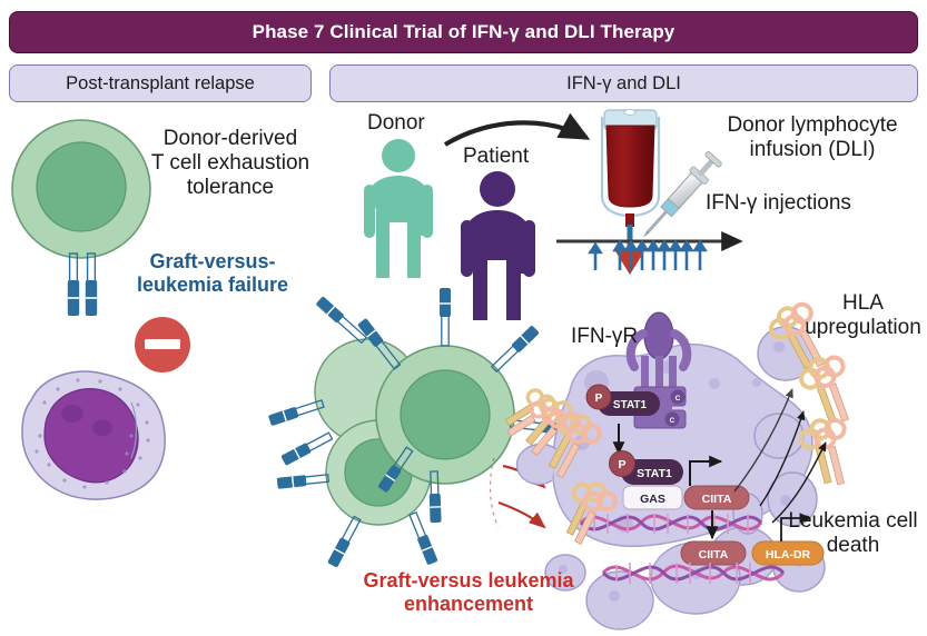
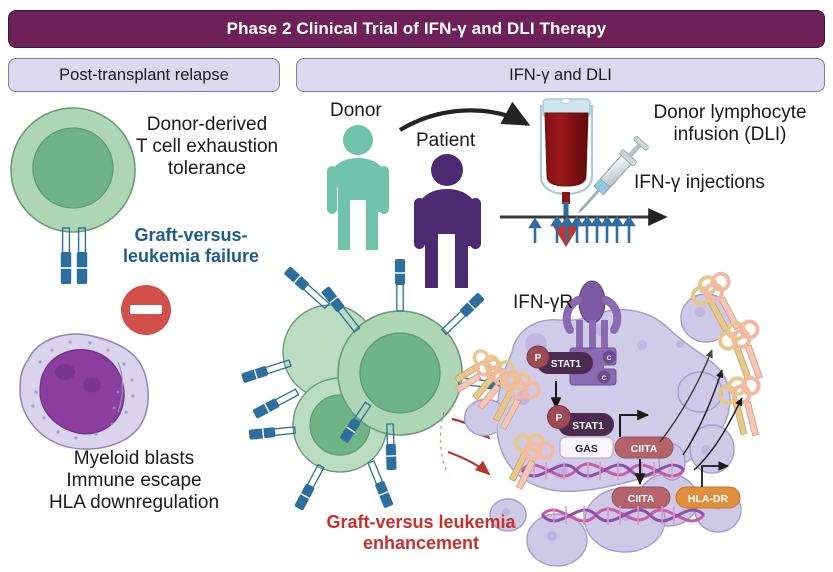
- Phase 7 Clinical Trial of IFN-γ and DLI Therapy
+ Phase 2 Clinical Trial of IFN-γ and DLI Therapy
  Post-transplant relapse
  IFN-γ and DLI
  P
  STAT1
  P
  STAT1
  GAS
  CIITA
  CIITA
  HLA-DR
  Donor-derived
  T cell exhaustion
  tolerance
  Graft-versus-
  leukemia failure
+ Myeloid blasts
+ Immune escape
+ HLA downregulation
  Donor
  Patient
  Donor lymphocyte
  infusion (DLI)
  IFN-γ injections
  IFN-γR
- HLA
- upregulation
- Leukemia cell
- death
  Graft-versus leukemia
  enhancement
